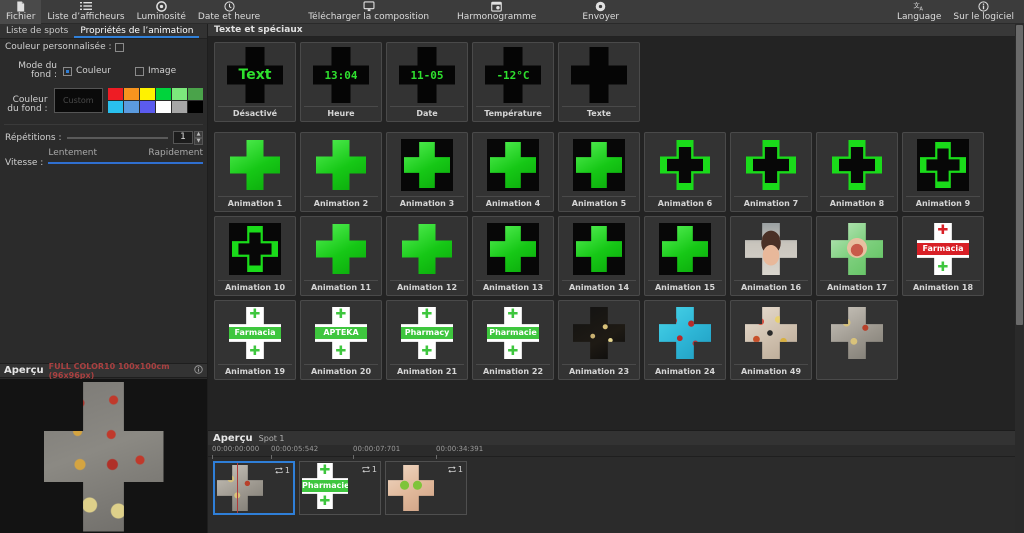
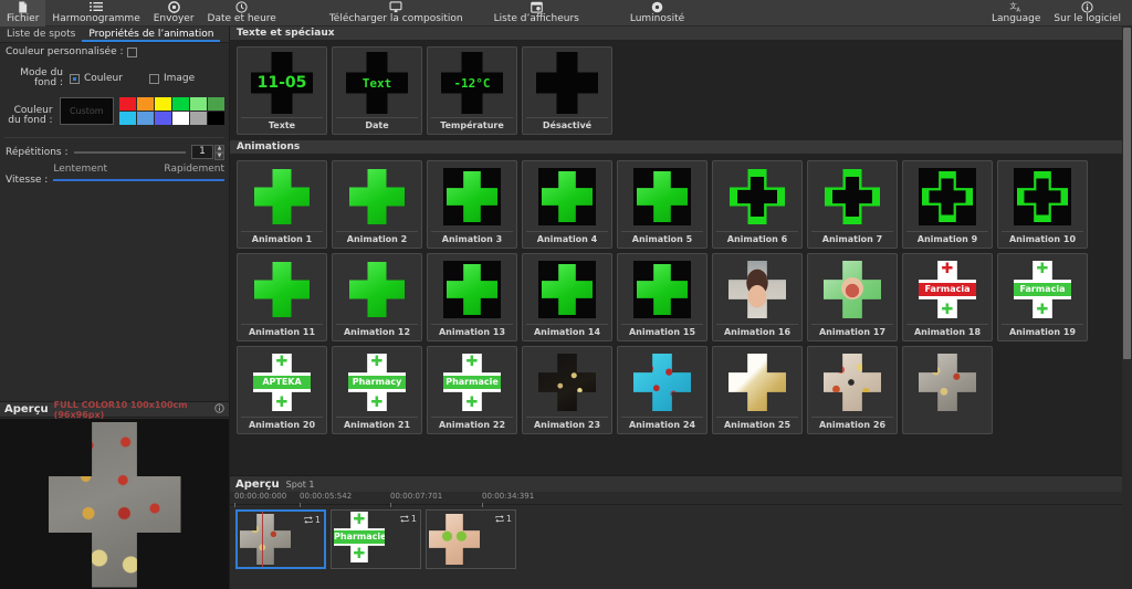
  Fichier
- Liste d’afficheurs
+ Harmonogramme
- Luminosité
+ Envoyer
  Date et heure
  Télécharger la composition
- Harmonogramme
+ Liste d’afficheurs
- Envoyer
+ Luminosité
  Language
  Sur le logiciel
  Liste de spots
  Propriétés de l’animation
  Couleur personnalisée :
  Mode du fond :
  Couleur
  Image
  Couleur du fond :
  Custom
  Répétitions :
  1
  Vitesse :
  Lentement
  Rapidement
  Aperçu
  FULL COLOR10 100x100cm (96x96px)
  Texte et spéciaux
- Text
+ 11-05
- Désactivé
+ Texte
- 13:04
- Heure
- 11-05
+ Text
  Date
  -12°C
  Température
- Texte
+ Désactivé
+ Animations
  Animation 1
  Animation 2
  Animation 3
  Animation 4
  Animation 5
  Animation 6
  Animation 7
- Animation 8
  Animation 9
  Animation 10
  Animation 11
  Animation 12
  Animation 13
  Animation 14
  Animation 15
  Animation 16
  Animation 17
  ✚
  Farmacia
  ✚
  Animation 18
  ✚
  Farmacia
  ✚
  Animation 19
  ✚
  APTEKA
  ✚
  Animation 20
  ✚
  Pharmacy
  ✚
  Animation 21
  ✚
  Pharmacie
  ✚
  Animation 22
  Animation 23
  Animation 24
+ Animation 25
- Animation 49
+ Animation 26
  Aperçu
  Spot 1
  00:00:00:000
  00:00:05:542
  00:00:07:701
  00:00:34:391
  1
  ✚
  Pharmacie
  ✚
  1
  1
